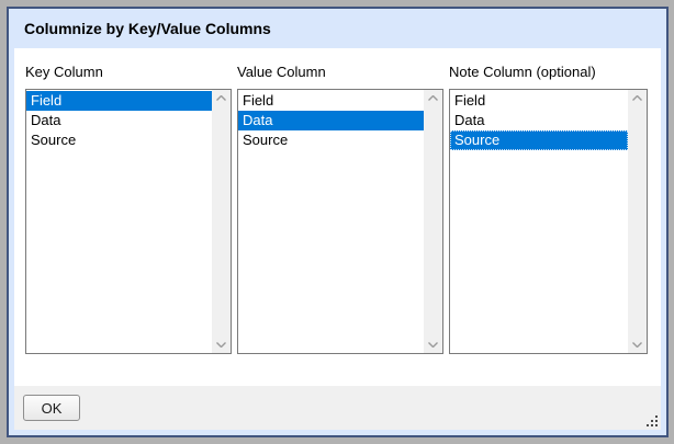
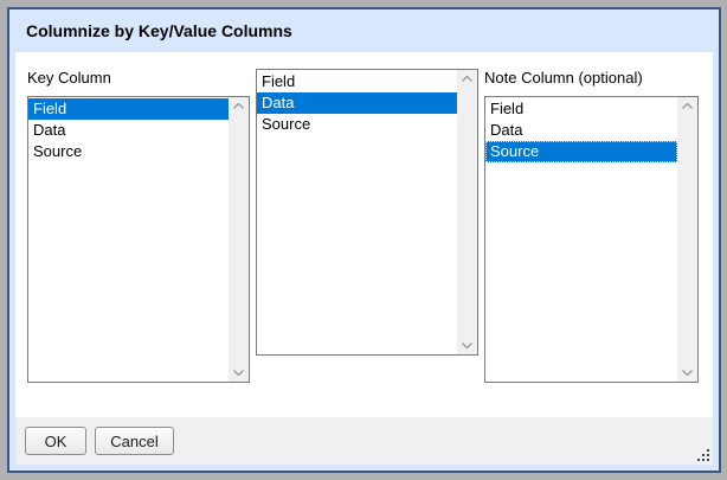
  Columnize by Key/Value Columns
  Key Column
  Field
  Data
  Source
- Value Column
  Field
  Data
  Source
  Note Column (optional)
  Field
  Data
  Source
  OK
+ Cancel
